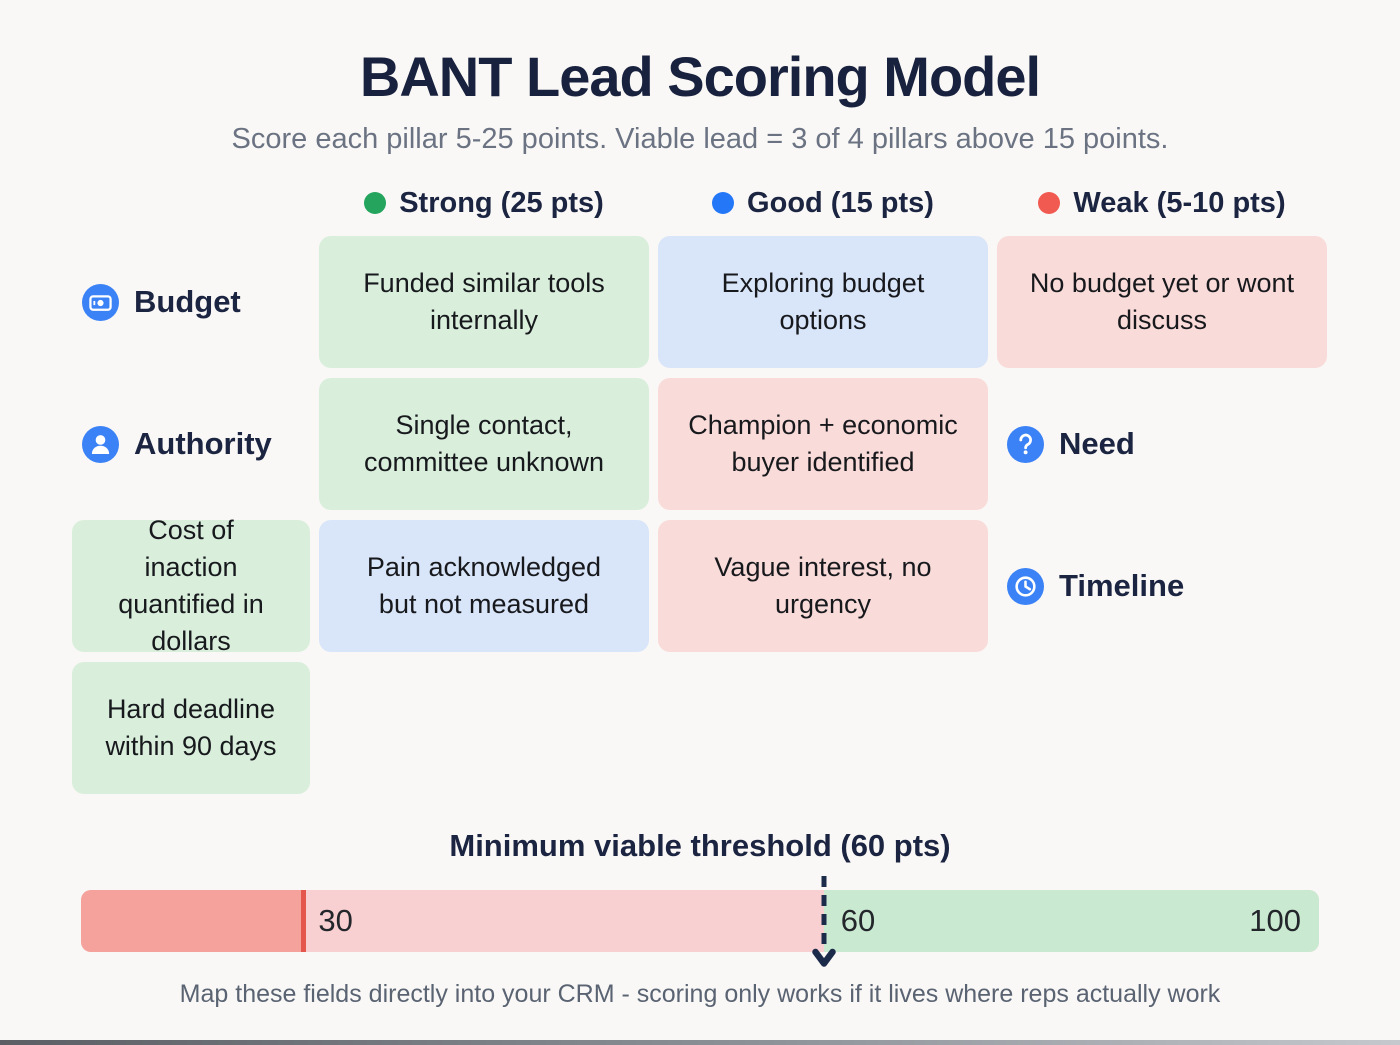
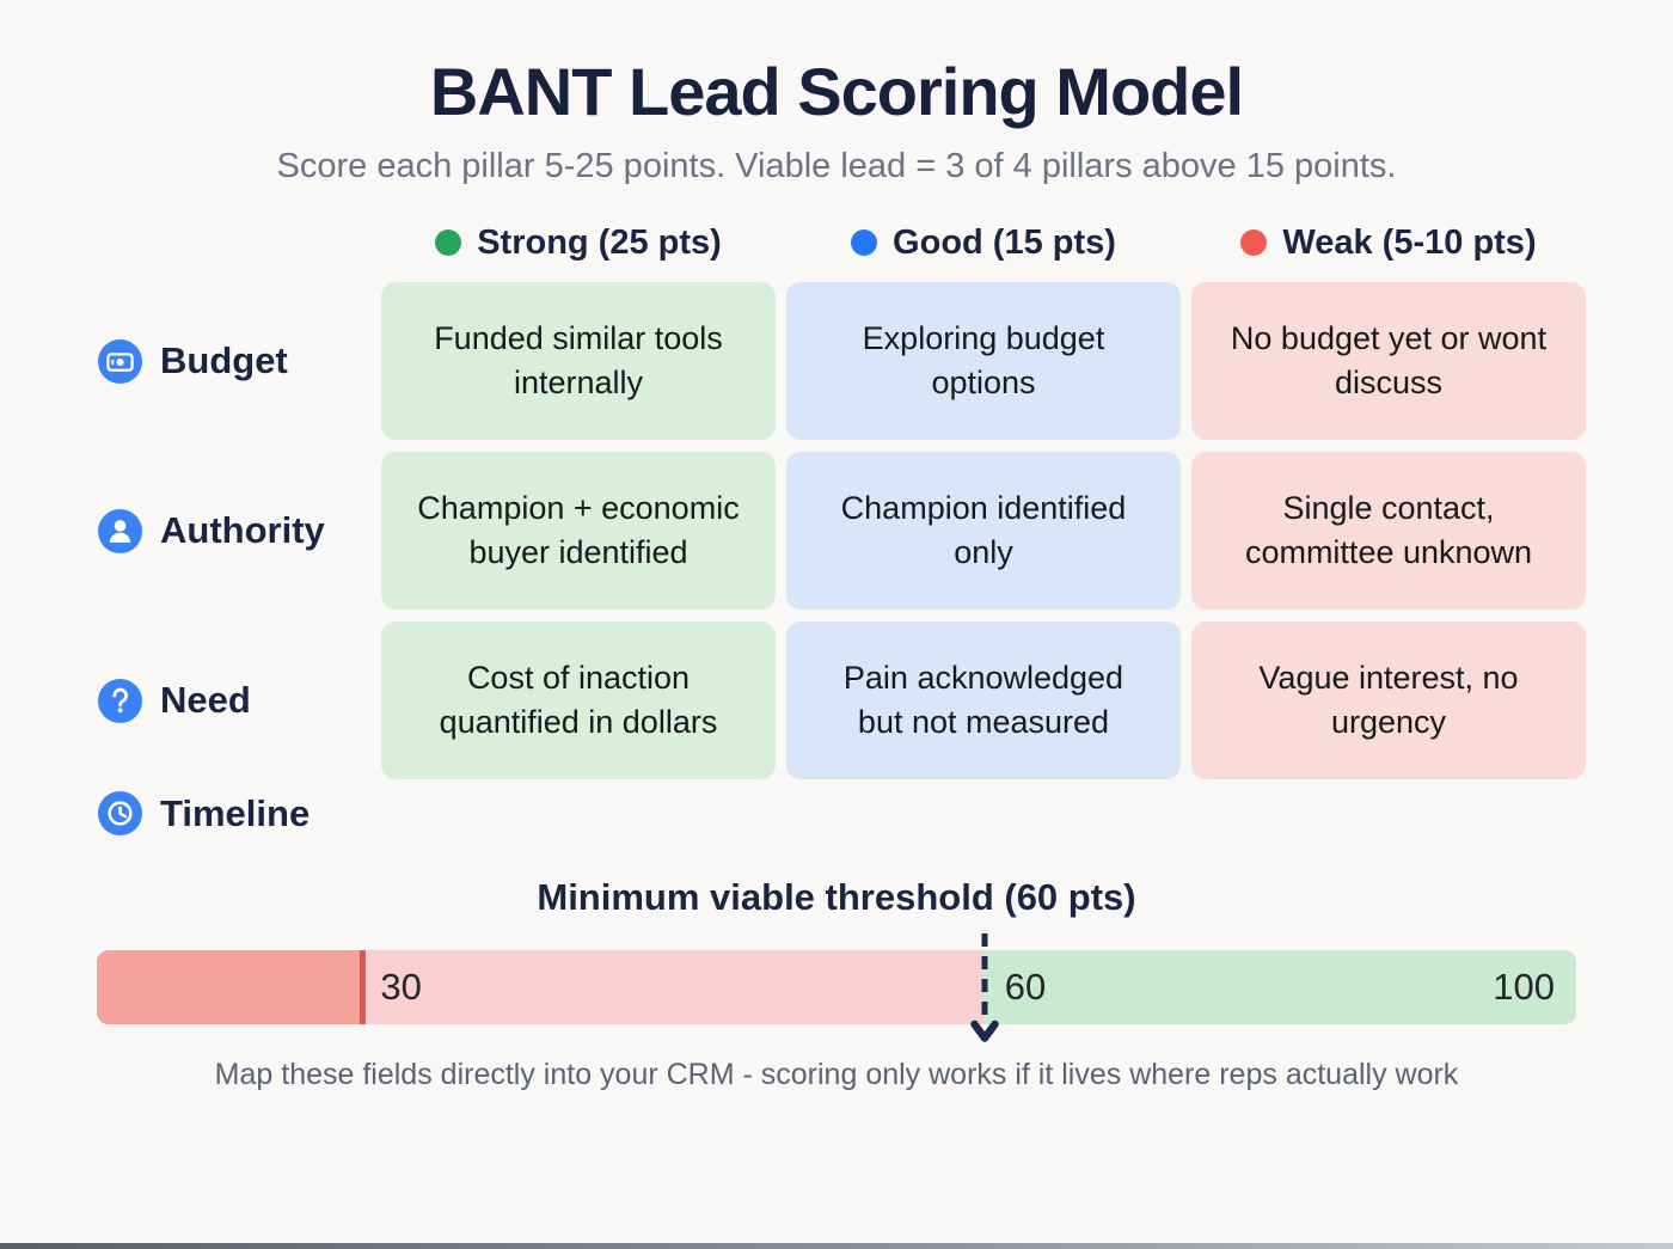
  BANT Lead Scoring Model
  Score each pillar 5-25 points. Viable lead = 3 of 4 pillars above 15 points.
  Strong (25 pts)
  Good (15 pts)
  Weak (5-10 pts)
  Budget
  Funded similar tools internally
  Exploring budget options
  No budget yet or wont discuss
  Authority
- Single contact, committee unknown
+ Champion + economic buyer identified
+ Champion identified only
- Champion + economic buyer identified
+ Single contact, committee unknown
  Need
  Cost of inaction quantified in dollars
  Pain acknowledged but not measured
  Vague interest, no urgency
  Timeline
- Hard deadline within 90 days
  Minimum viable threshold (60 pts)
  30
  60
  100
  Map these fields directly into your CRM - scoring only works if it lives where reps actually work
